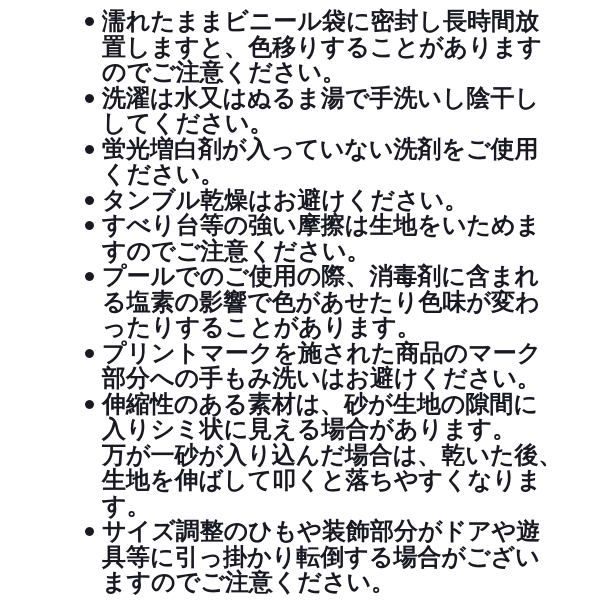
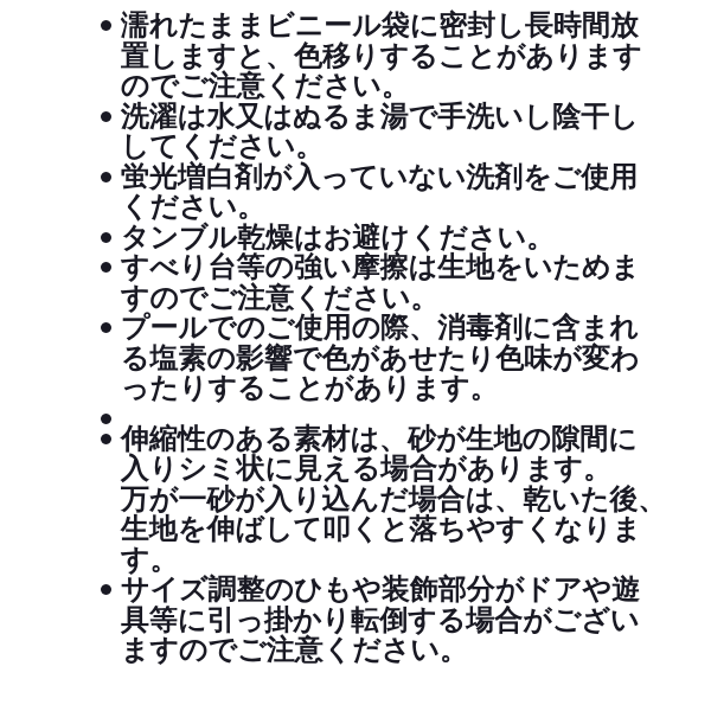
  濡れたままビニール袋に密封し長時間放
  置しますと、色移りすることがあります
  のでご注意ください。
  洗濯は水又はぬるま湯で手洗いし陰干し
  してください。
  蛍光増白剤が入っていない洗剤をご使用
  ください。
  タンブル乾燥はお避けください。
  すべり台等の強い摩擦は生地をいためま
  すのでご注意ください。
  プールでのご使用の際、消毒剤に含まれ
  る塩素の影響で色があせたり色味が変わ
  ったりすることがあります。
- プリントマークを施された商品のマーク
- 部分への手もみ洗いはお避けください。
  伸縮性のある素材は、砂が生地の隙間に
  入りシミ状に見える場合があります。
  万が一砂が入り込んだ場合は、乾いた後、
  生地を伸ばして叩くと落ちやすくなりま
  す。
  サイズ調整のひもや装飾部分がドアや遊
  具等に引っ掛かり転倒する場合がござい
  ますのでご注意ください。
